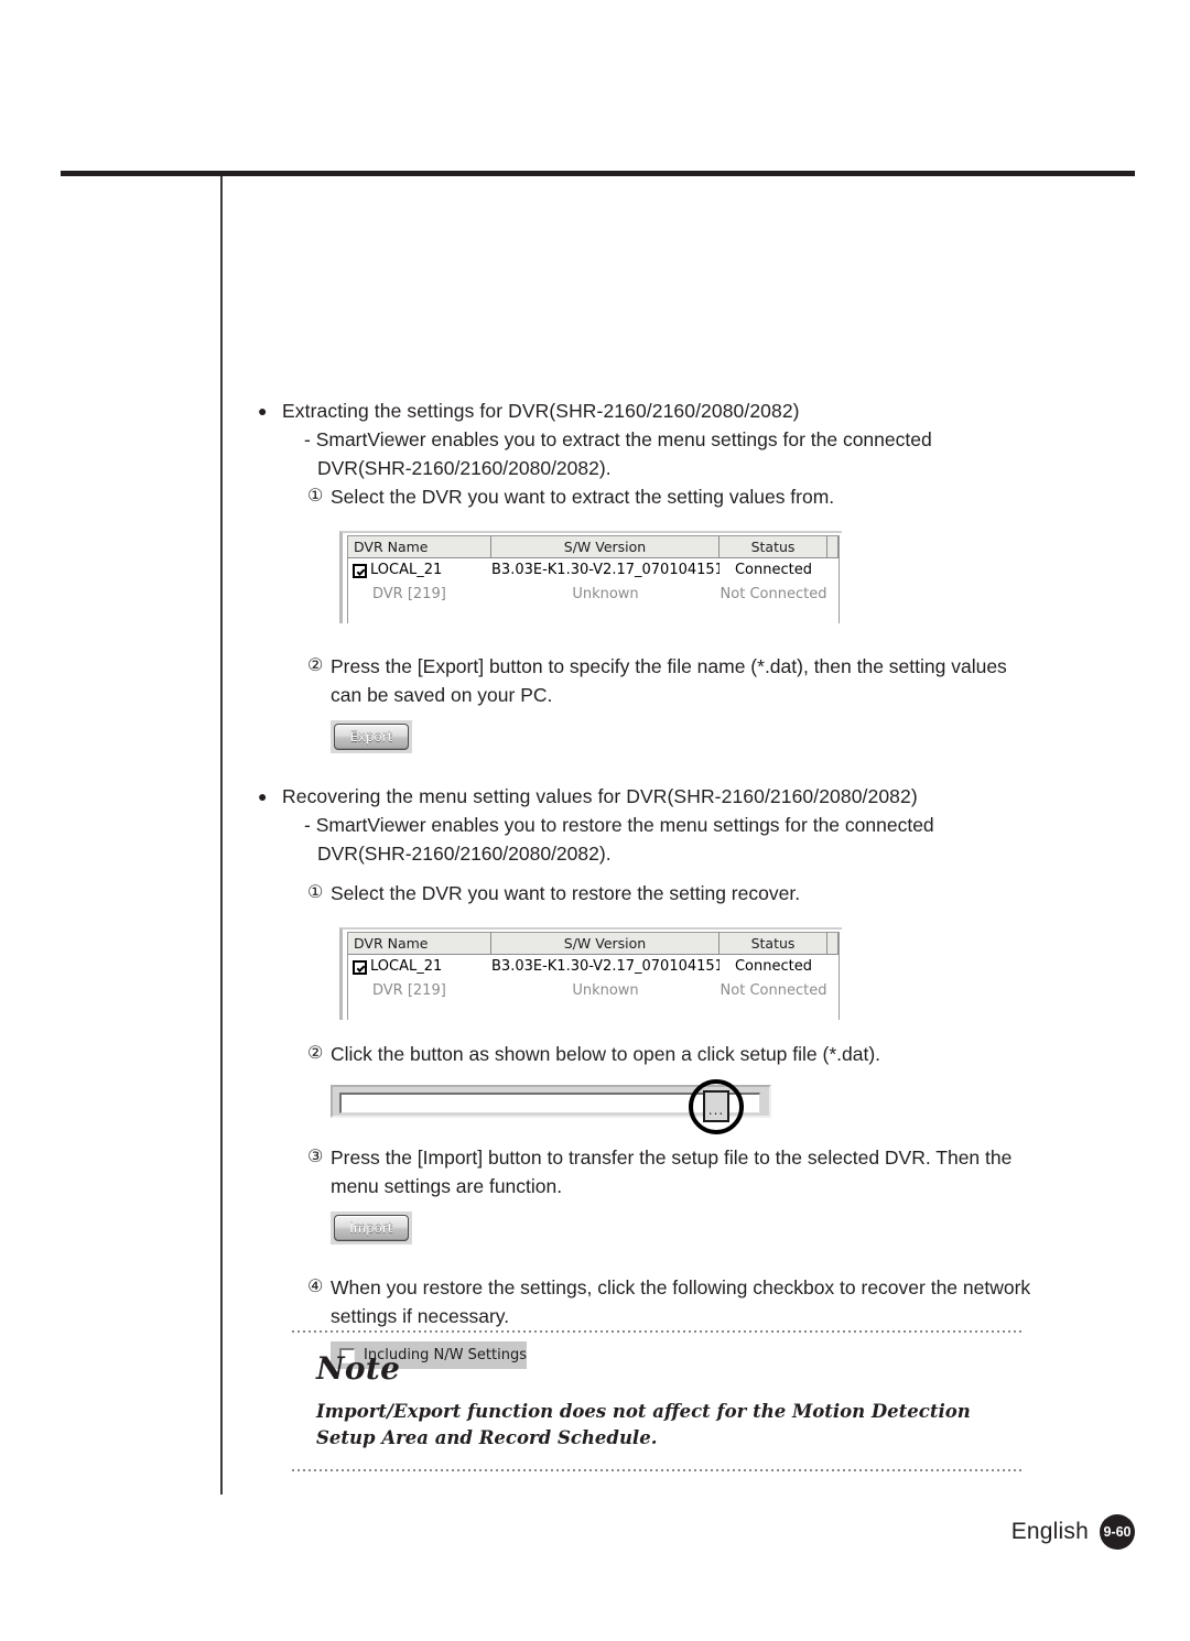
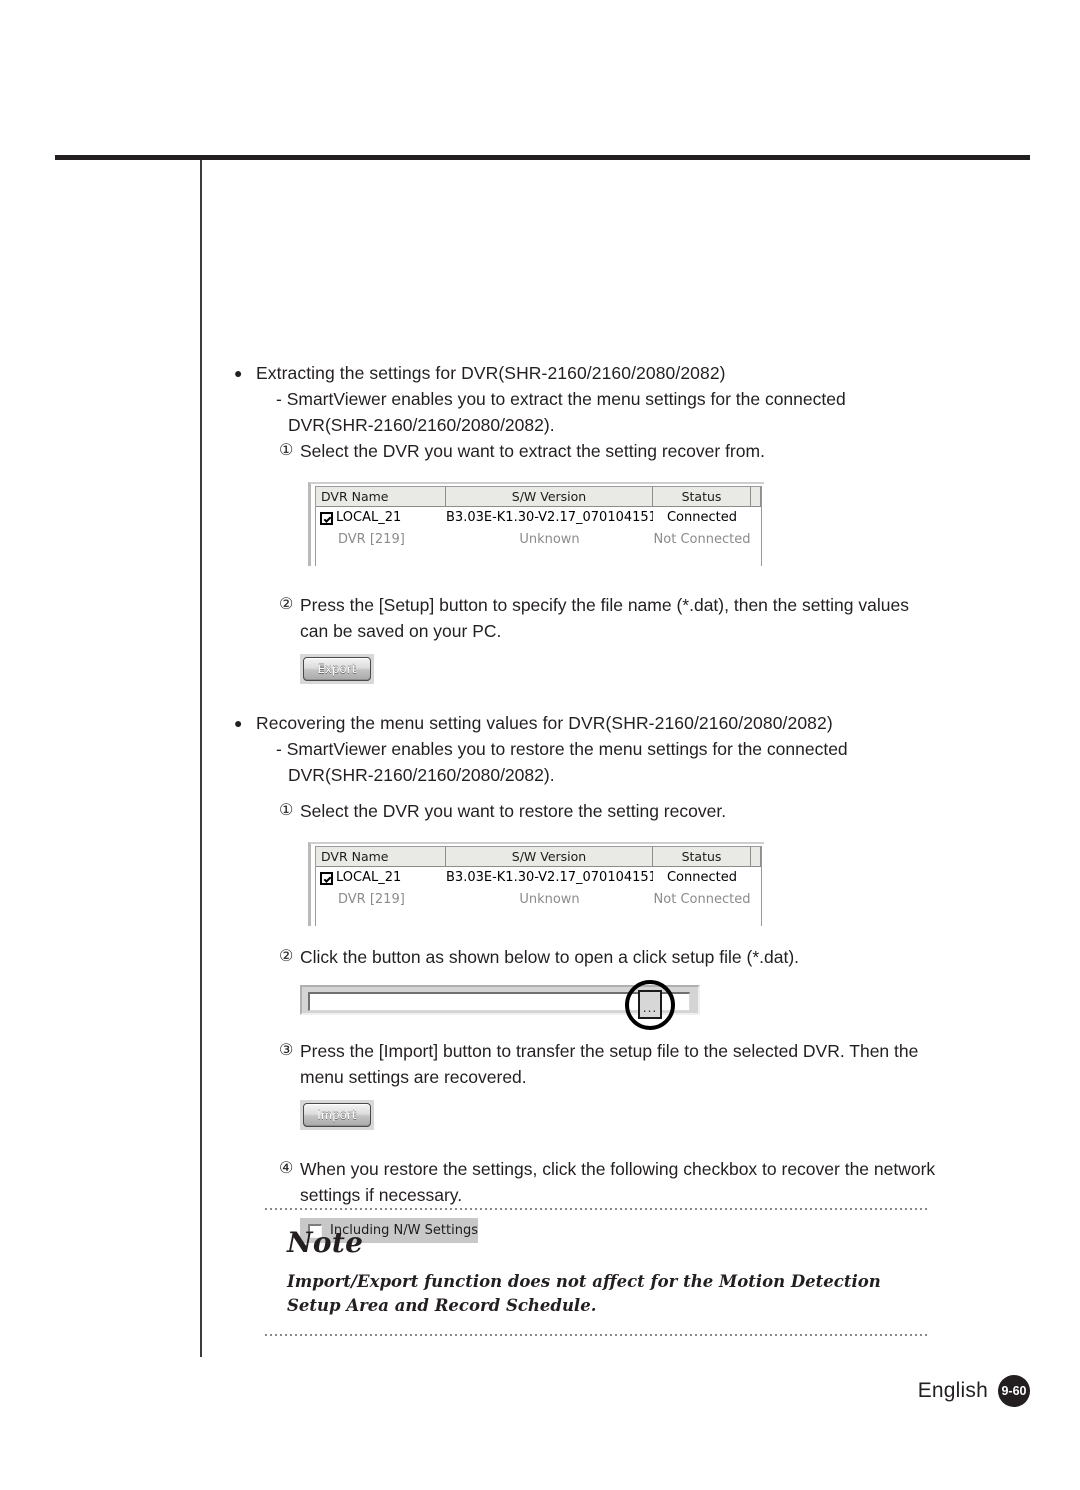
  ●
  Extracting the settings for DVR(SHR-2160/2160/2080/2082)
  - SmartViewer enables you to extract the menu settings for the connected DVR(SHR-2160/2160/2080/2082).
  ①
- Select the DVR you want to extract the setting values from.
+ Select the DVR you want to extract the setting recover from.
  DVR Name
  S/W Version
  Status
  LOCAL_21
  B3.03E-K1.30-V2.17_070104151
  Connected
  DVR [219]
  Unknown
  Not Connected
  ②
- Press the [Export] button to specify the file name (*.dat), then the setting values can be saved on your PC.
+ Press the [Setup] button to specify the file name (*.dat), then the setting values can be saved on your PC.
  Export
  ●
  Recovering the menu setting values for DVR(SHR-2160/2160/2080/2082)
  - SmartViewer enables you to restore the menu settings for the connected DVR(SHR-2160/2160/2080/2082).
  ①
  Select the DVR you want to restore the setting recover.
  DVR Name
  S/W Version
  Status
  LOCAL_21
  B3.03E-K1.30-V2.17_070104151
  Connected
  DVR [219]
  Unknown
  Not Connected
  ②
  Click the button as shown below to open a click setup file (*.dat).
  ...
  ③
- Press the [Import] button to transfer the setup file to the selected DVR. Then the menu settings are function.
+ Press the [Import] button to transfer the setup file to the selected DVR. Then the menu settings are recovered.
  Import
  ④
  When you restore the settings, click the following checkbox to recover the network settings if necessary.
  Including N/W Settings
  Note
  Import/Export function does not affect for the Motion Detection Setup Area and Record Schedule.
  English
  9-60
